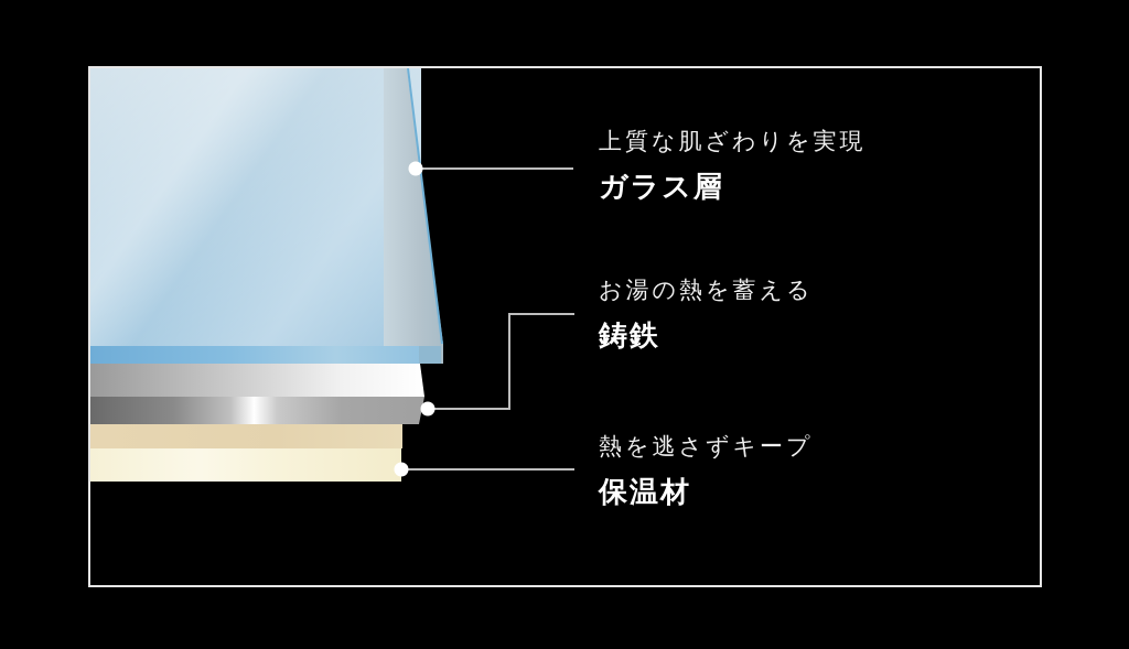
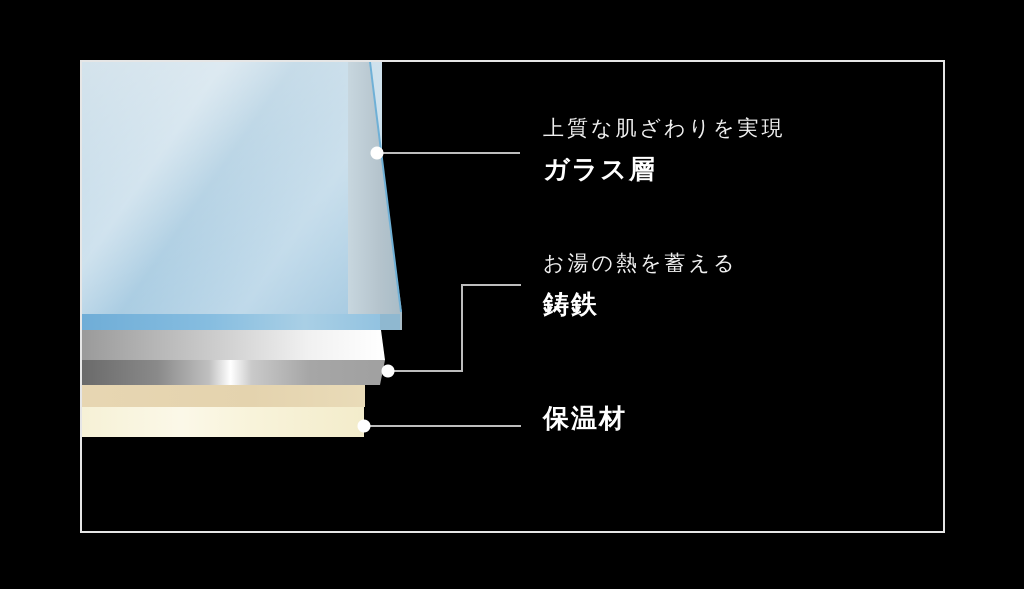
  上質な肌ざわりを実現
  ガラス層
  お湯の熱を蓄える
  鋳鉄
- 熱を逃さずキープ
  保温材
